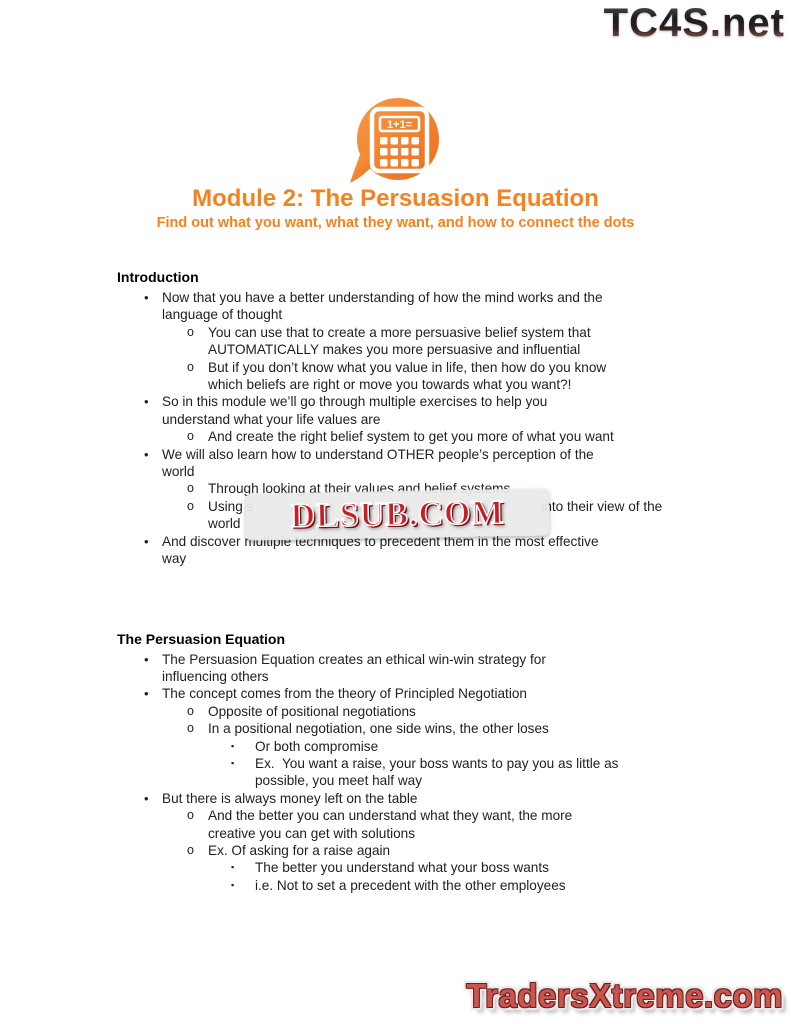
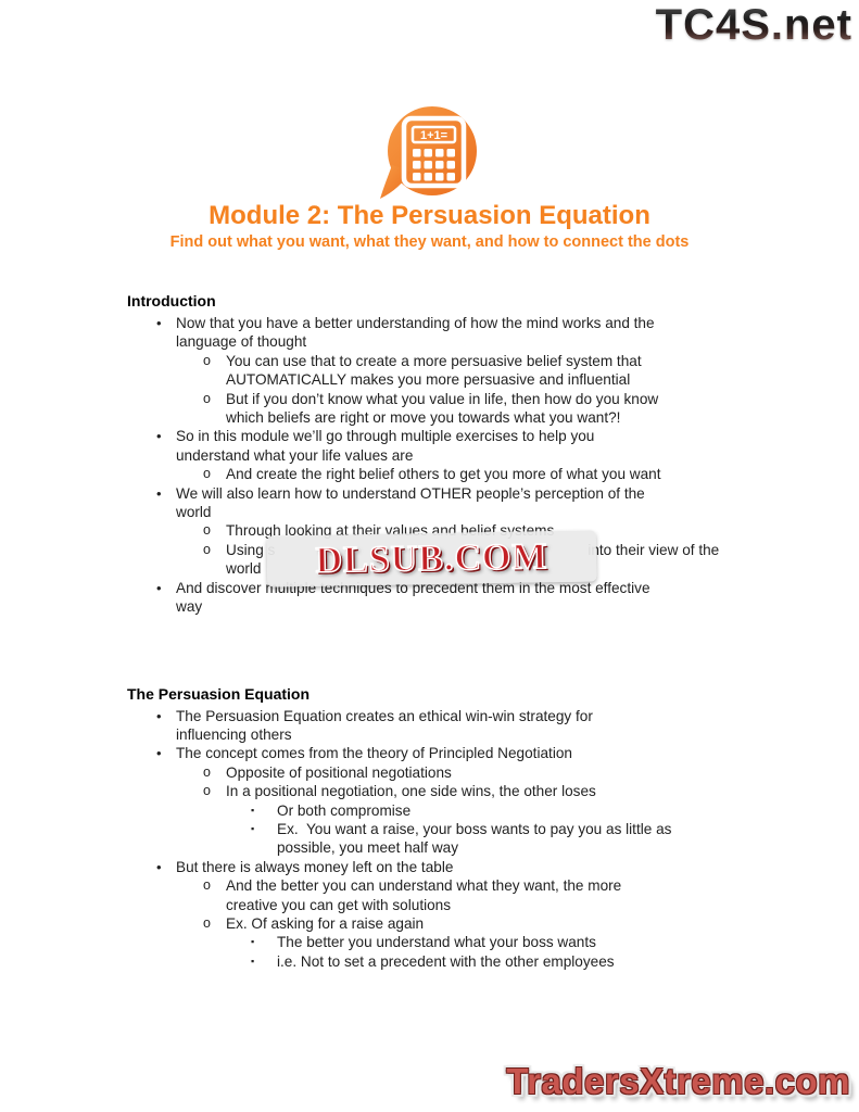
  TC4S.net
  1+1=
  Module 2: The Persuasion Equation
  Find out what you want, what they want, and how to connect the dots
  Introduction
  •
  Now that you have a better understanding of how the mind works and the
  language of thought
  o
  You can use that to create a more persuasive belief system that
  AUTOMATICALLY makes you more persuasive and influential
  o
  But if you don’t know what you value in life, then how do you know
  which beliefs are right or move you towards what you want?!
  •
  So in this module we’ll go through multiple exercises to help you
  understand what your life values are
  o
- And create the right belief system to get you more of what you want
+ And create the right belief others to get you more of what you want
  •
  We will also learn how to understand OTHER people’s perception of the
  world
  o
  Through looking at their values and belief
  o
  Using to their view of the
  world
  •
  And discover multiple techniques to precedent them in the most effective
  way
  The Persuasion Equation
  •
  The Persuasion Equation creates an ethical win-win strategy for
  influencing others
  •
  The concept comes from the theory of Principled Negotiation
  o
  Opposite of positional negotiations
  o
  In a positional negotiation, one side wins, the other loses
  ▪
  Or both compromise
  ▪
  Ex. You want a raise, your boss wants to pay you as little as
  possible, you meet half way
  •
  But there is always money left on the table
  o
  And the better you can understand what they want, the more
  creative you can get with solutions
  o
  Ex. Of asking for a raise again
  ▪
  The better you understand what your boss wants
  ▪
  i.e. Not to set a precedent with the other employees
  DLSUB.COM
  TradersXtreme.com
